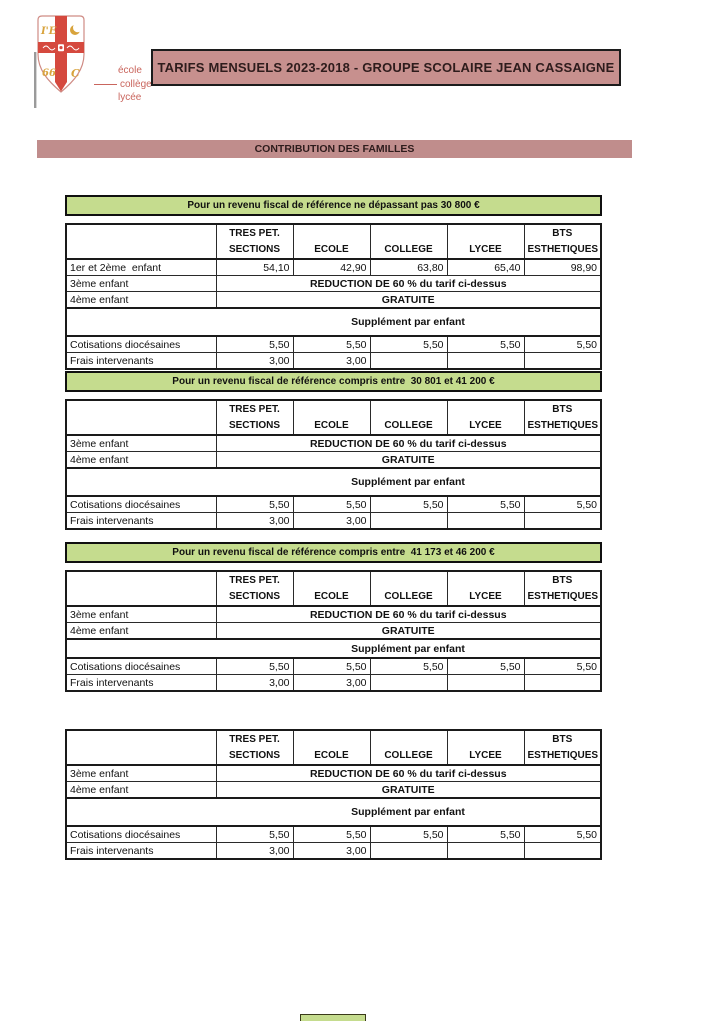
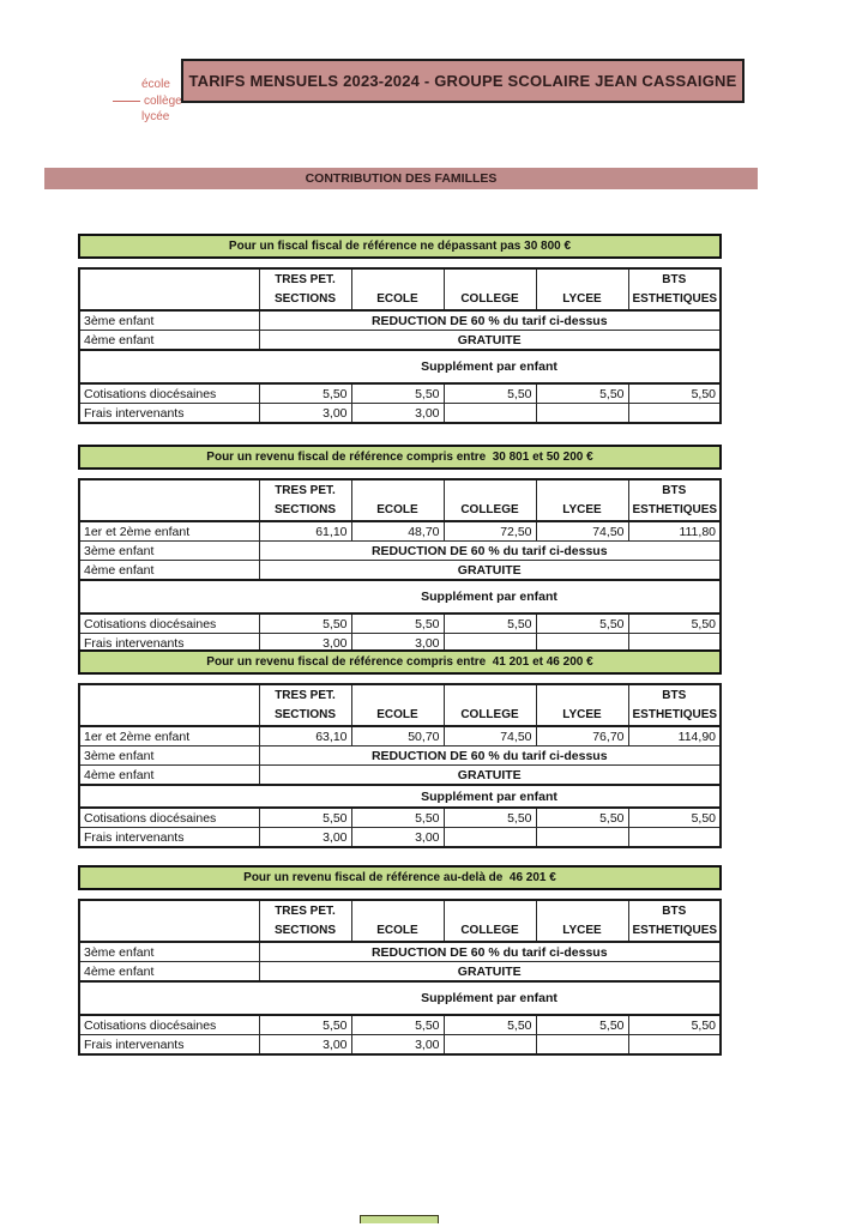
- I'E
- 66
- C
  école
  collège
  lycée
- TARIFS MENSUELS 2023-2018 - GROUPE SCOLAIRE JEAN CASSAIGNE
+ TARIFS MENSUELS 2023-2024 - GROUPE SCOLAIRE JEAN CASSAIGNE
  CONTRIBUTION DES FAMILLES
- Pour un revenu fiscal de référence ne dépassant pas 30 800 €
+ Pour un fiscal fiscal de référence ne dépassant pas 30 800 €
  	TRES PET.SECTIONS	ECOLE	COLLEGE	LYCEE	BTSESTHETIQUES
- 1er et 2ème enfant	54,10	42,90	63,80	65,40	98,90
  3ème enfant	REDUCTION DE 60 % du tarif ci-dessus
  4ème enfant	GRATUITE
  	Supplément par enfant
  Cotisations diocésaines	5,50	5,50	5,50	5,50	5,50
  Frais intervenants	3,00	3,00
- Pour un revenu fiscal de référence compris entre 30 801 et 41 200 €
+ Pour un revenu fiscal de référence compris entre 30 801 et 50 200 €
  	TRES PET.SECTIONS	ECOLE	COLLEGE	LYCEE	BTSESTHETIQUES
+ 1er et 2ème enfant	61,10	48,70	72,50	74,50	111,80
  3ème enfant	REDUCTION DE 60 % du tarif ci-dessus
  4ème enfant	GRATUITE
  	Supplément par enfant
  Cotisations diocésaines	5,50	5,50	5,50	5,50	5,50
  Frais intervenants	3,00	3,00
- Pour un revenu fiscal de référence compris entre 41 173 et 46 200 €
+ Pour un revenu fiscal de référence compris entre 41 201 et 46 200 €
  	TRES PET.SECTIONS	ECOLE	COLLEGE	LYCEE	BTSESTHETIQUES
+ 1er et 2ème enfant	63,10	50,70	74,50	76,70	114,90
  3ème enfant	REDUCTION DE 60 % du tarif ci-dessus
  4ème enfant	GRATUITE
  	Supplément par enfant
  Cotisations diocésaines	5,50	5,50	5,50	5,50	5,50
  Frais intervenants	3,00	3,00
+ Pour un revenu fiscal de référence au-delà de 46 201 €
  	TRES PET.SECTIONS	ECOLE	COLLEGE	LYCEE	BTSESTHETIQUES
  3ème enfant	REDUCTION DE 60 % du tarif ci-dessus
  4ème enfant	GRATUITE
  	Supplément par enfant
  Cotisations diocésaines	5,50	5,50	5,50	5,50	5,50
  Frais intervenants	3,00	3,00
